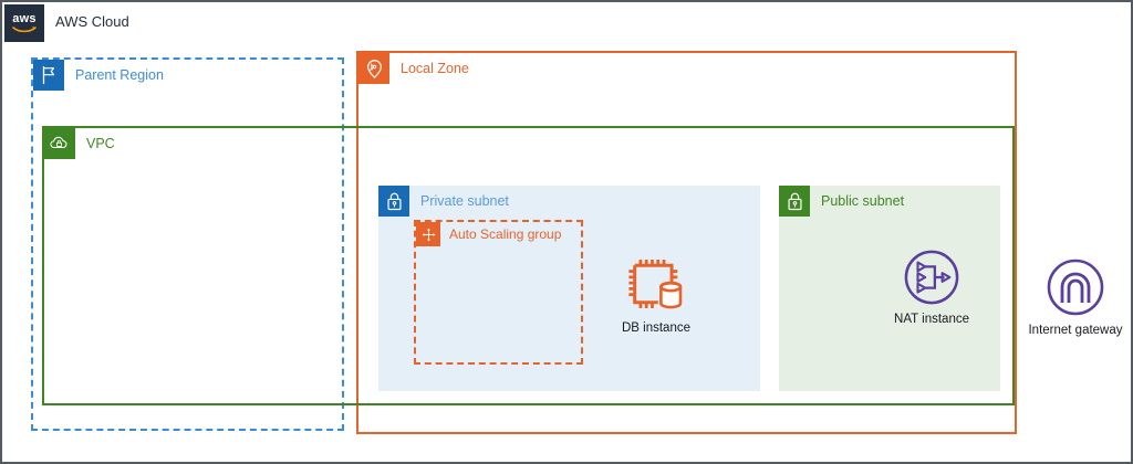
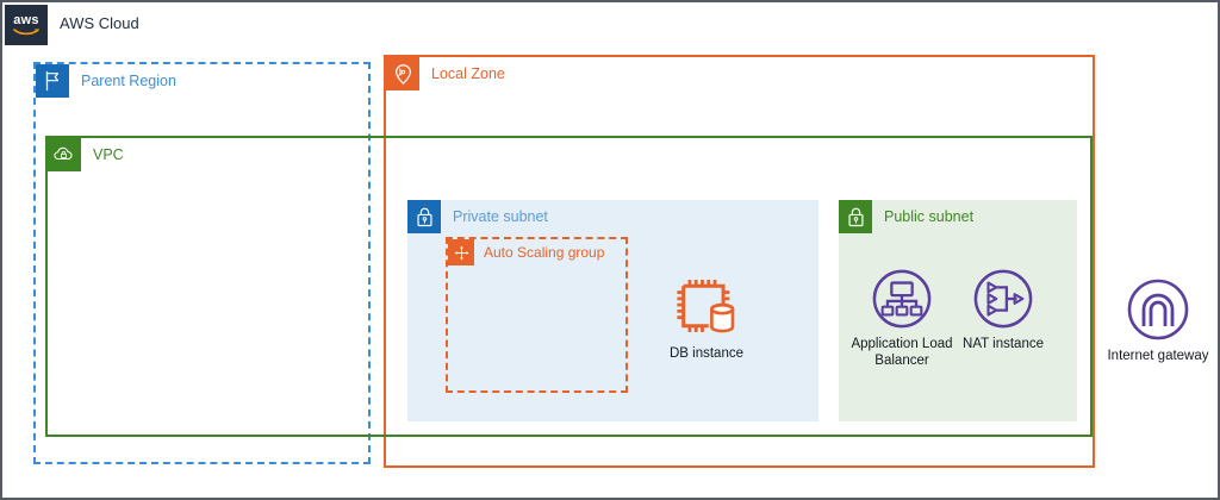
  aws
  AWS Cloud
  Parent Region
  Local Zone
  VPC
  Private subnet
  Public subnet
  Auto Scaling group
  DB instance
+ Application Load
+ Balancer
  NAT instance
  Internet gateway
